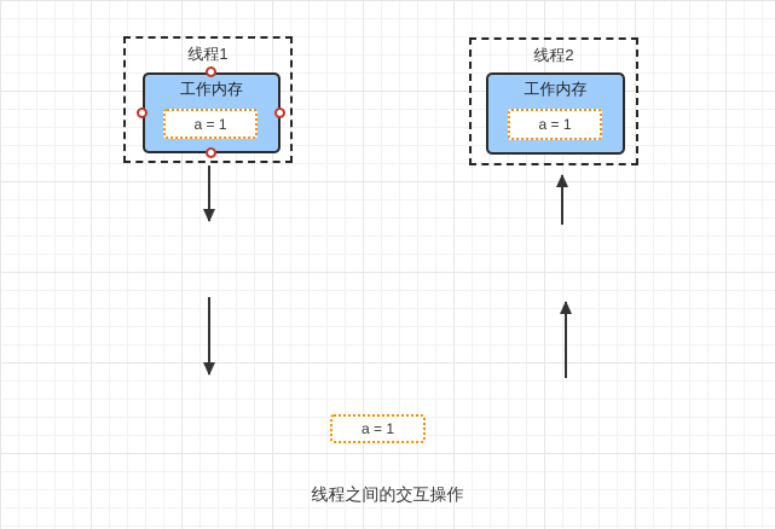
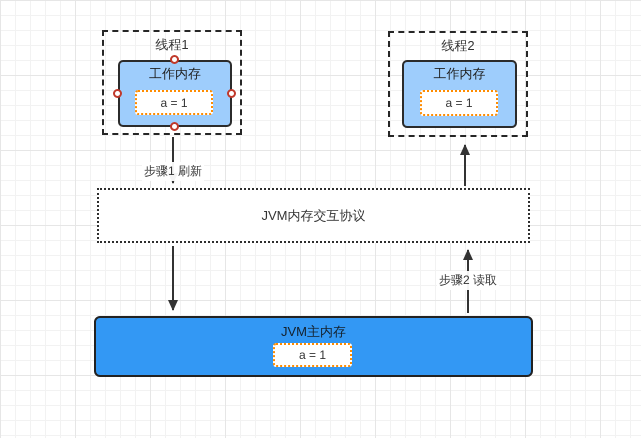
  线程1
  工作内存
  a = 1
  线程2
  工作内存
  a = 1
+ 步骤1 刷新
+ 步骤2 读取
+ JVM内存交互协议
+ JVM主内存
  a = 1
- 线程之间的交互操作
